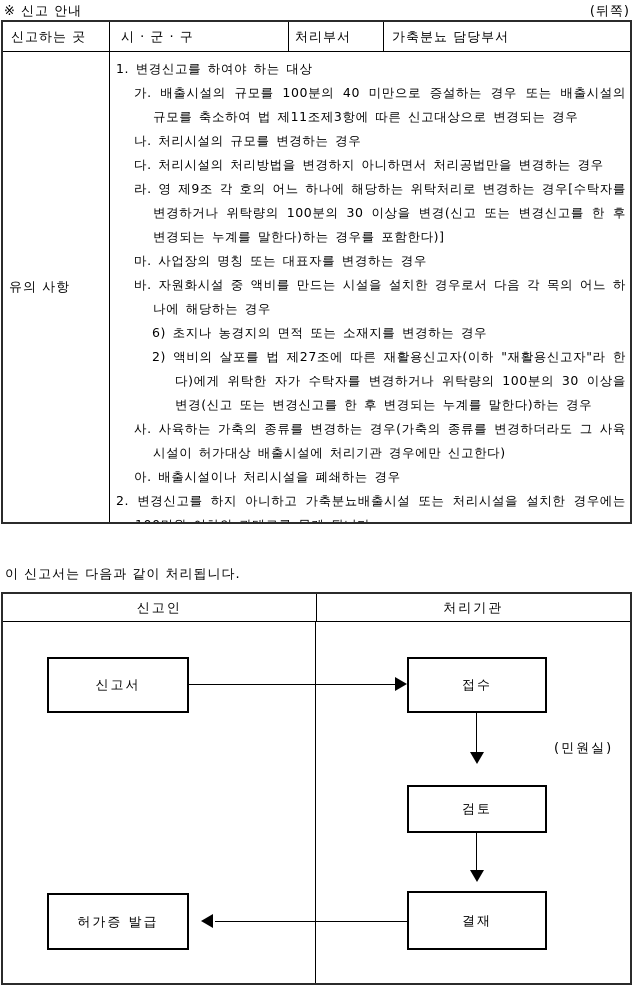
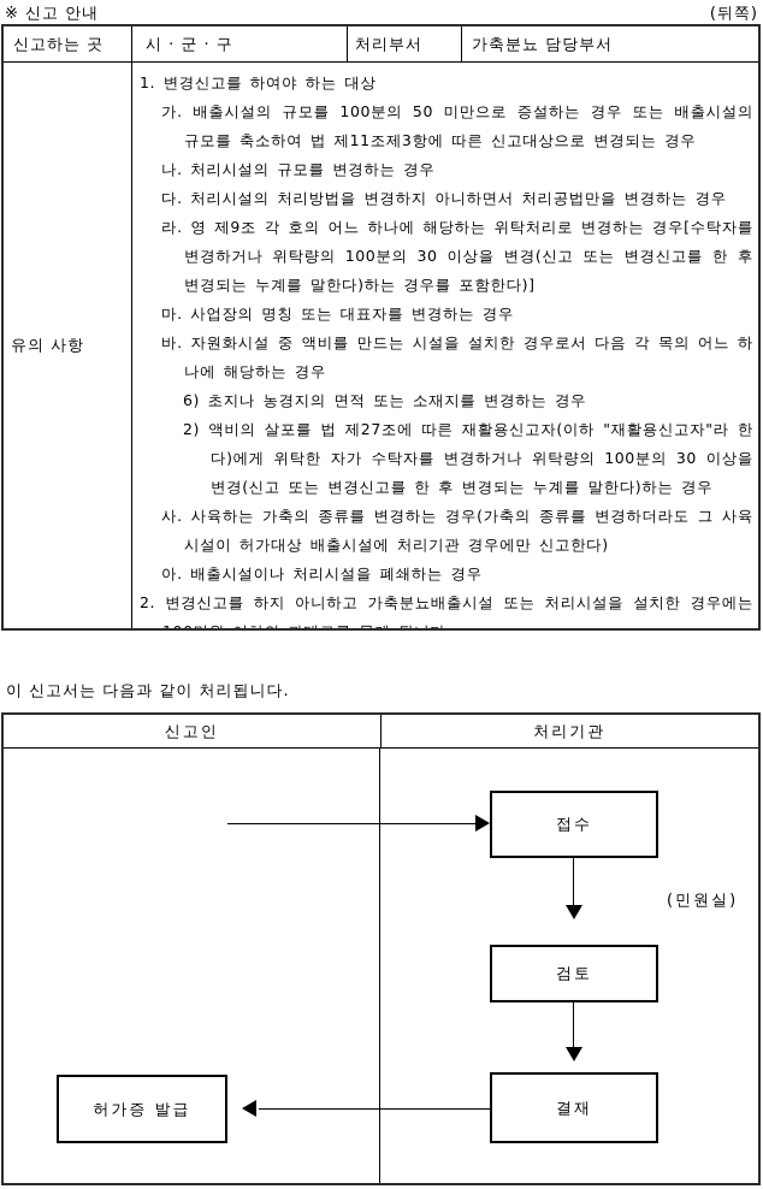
  ※ 신고 안내
  (뒤쪽)
  신고하는 곳
  시 · 군 · 구
  처리부서
  가축분뇨 담당부서
  유의 사항
  1. 변경신고를 하여야 하는 대상
- 가. 배출시설의 규모를 100분의 40 미만으로 증설하는 경우 또는 배출시설의 규모를 축소하여 법 제11조제3항에 따른 신고대상으로 변경되는 경우
+ 가. 배출시설의 규모를 100분의 50 미만으로 증설하는 경우 또는 배출시설의 규모를 축소하여 법 제11조제3항에 따른 신고대상으로 변경되는 경우
  나. 처리시설의 규모를 변경하는 경우
  다. 처리시설의 처리방법을 변경하지 아니하면서 처리공법만을 변경하는 경우
  라. 영 제9조 각 호의 어느 하나에 해당하는 위탁처리로 변경하는 경우[수탁자를 변경하거나 위탁량의 100분의 30 이상을 변경(신고 또는 변경신고를 한 후 변경되는 누계를 말한다)하는 경우를 포함한다)]
  마. 사업장의 명칭 또는 대표자를 변경하는 경우
  바. 자원화시설 중 액비를 만드는 시설을 설치한 경우로서 다음 각 목의 어느 하나에 해당하는 경우
  6) 초지나 농경지의 면적 또는 소재지를 변경하는 경우
  2) 액비의 살포를 법 제27조에 따른 재활용신고자(이하 "재활용신고자"라 한다)에게 위탁한 자가 수탁자를 변경하거나 위탁량의 100분의 30 이상을 변경(신고 또는 변경신고를 한 후 변경되는 누계를 말한다)하는 경우
  사. 사육하는 가축의 종류를 변경하는 경우(가축의 종류를 변경하더라도 그 사육시설이 허가대상 배출시설에 처리기관 경우에만 신고한다)
  아. 배출시설이나 처리시설을 폐쇄하는 경우
  이 신고서는 다음과 같이 처리됩니다.
  신고인
  처리기관
- 신고서
  접수
  검토
  결재
  허가증 발급
  (민원실)
